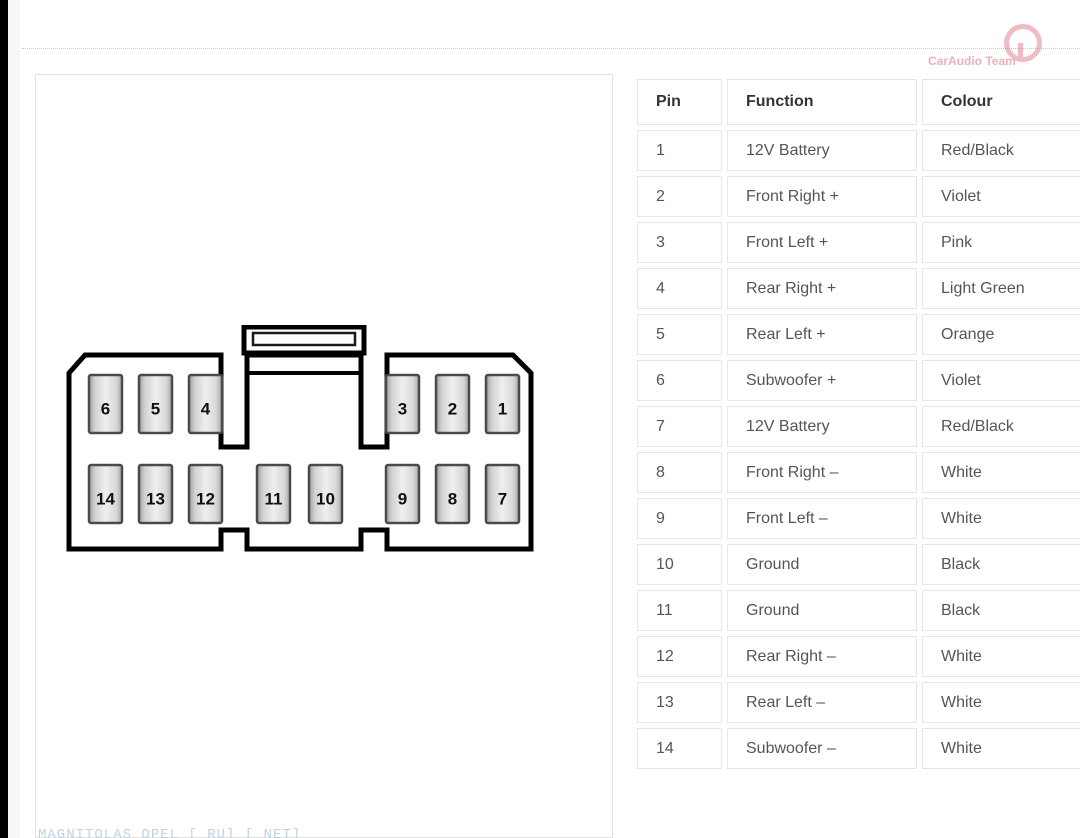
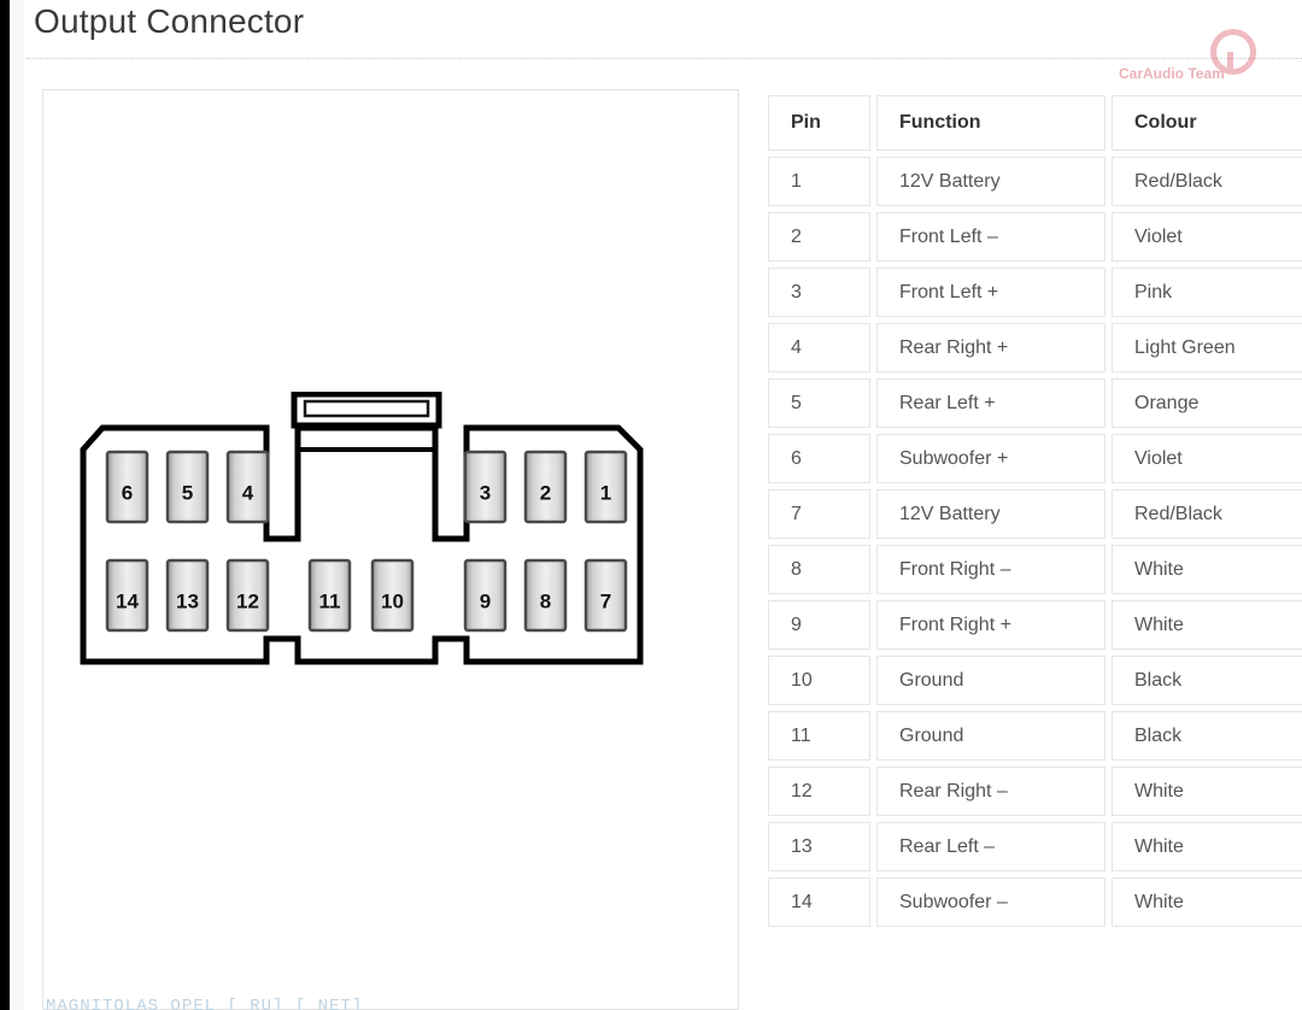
+ Output Connector
  CarAudio Team
  6
  5
  4
  3
  2
  1
  14
  13
  12
  11
  10
  9
  8
  7
  MAGNITOLAS OPEL [ RU] [ NET]
  Pin	Function	Colour
  1	12V Battery	Red/Black
- 2	Front Right +	Violet
+ 2	Front Left –	Violet
  3	Front Left +	Pink
  4	Rear Right +	Light Green
  5	Rear Left +	Orange
  6	Subwoofer +	Violet
  7	12V Battery	Red/Black
  8	Front Right –	White
- 9	Front Left –	White
+ 9	Front Right +	White
  10	Ground	Black
  11	Ground	Black
  12	Rear Right –	White
  13	Rear Left –	White
  14	Subwoofer –	White
